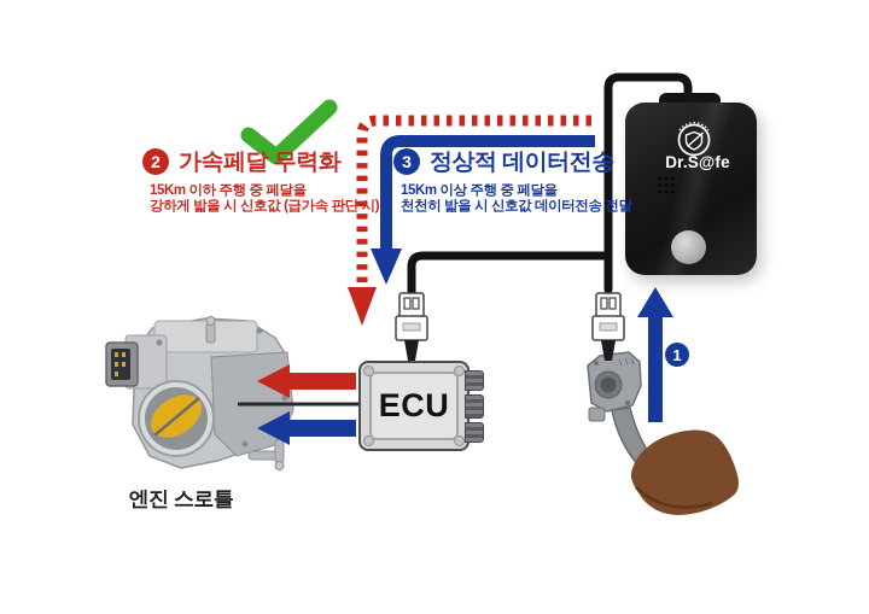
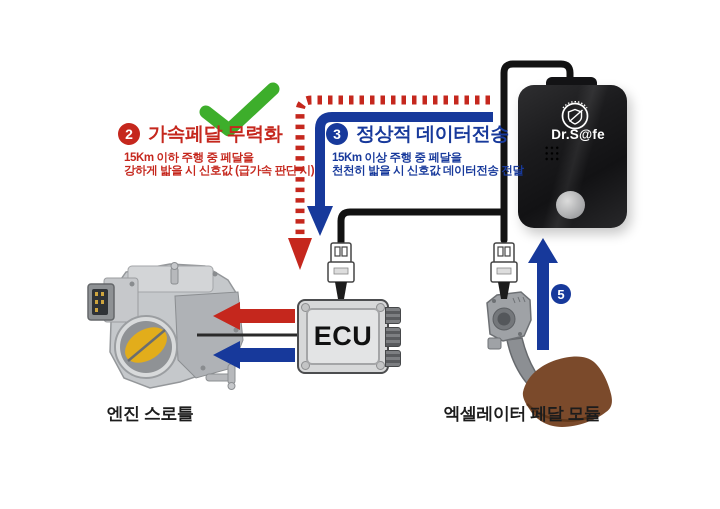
  ECU
  2
  가속페달 무력화
  15Km 이하 주행 중 페달을
  강하게 밟을 시 신호값 (급가속 판단 시)
  3
  정상적 데이터전송
  15Km 이상 주행 중 페달을
  천천히 밟을 시 신호값 데이터전송 전달
- 1
+ 5
  엔진 스로틀
+ 엑셀레이터 페달 모듈
